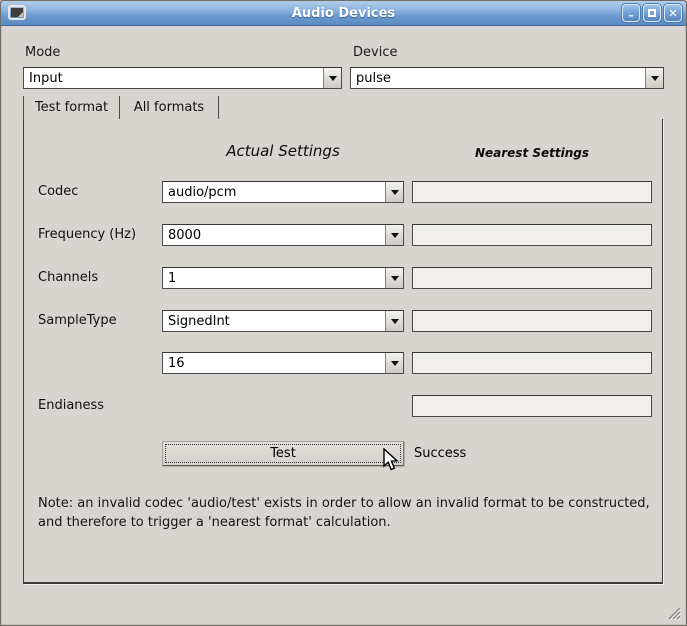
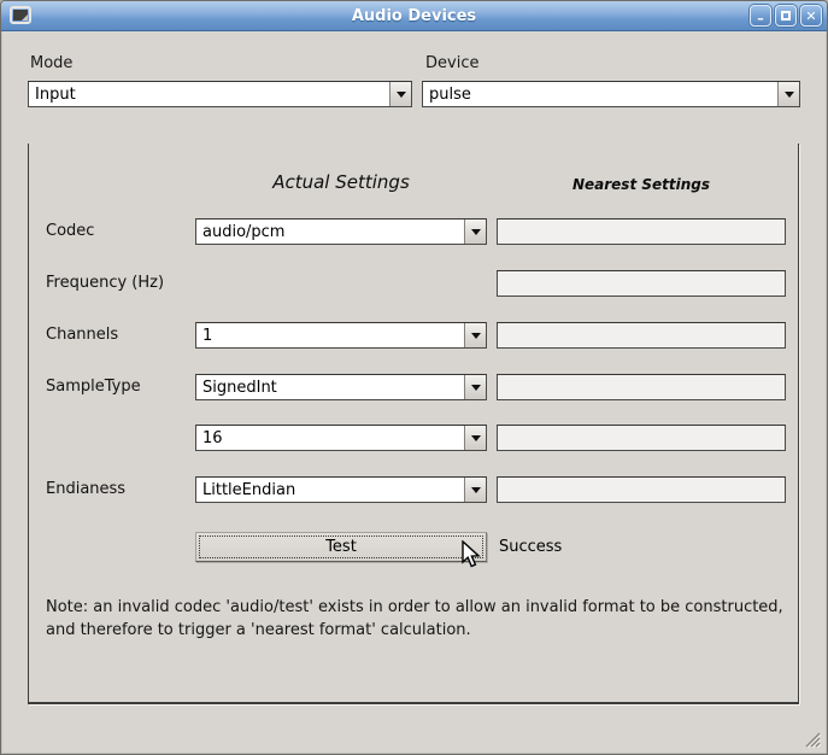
  Audio Devices
  –
  ✕
  Mode
  Device
  Input
  pulse
- Test format
- All formats
  Actual Settings
  Nearest Settings
  Codec
  audio/pcm
  Frequency (Hz)
- 8000
  Channels
  1
  SampleType
  SignedInt
  16
  Endianess
+ LittleEndian
  Test
  Success
  Note: an invalid codec 'audio/test' exists in order to allow an invalid format to be constructed, and therefore to trigger a 'nearest format' calculation.
